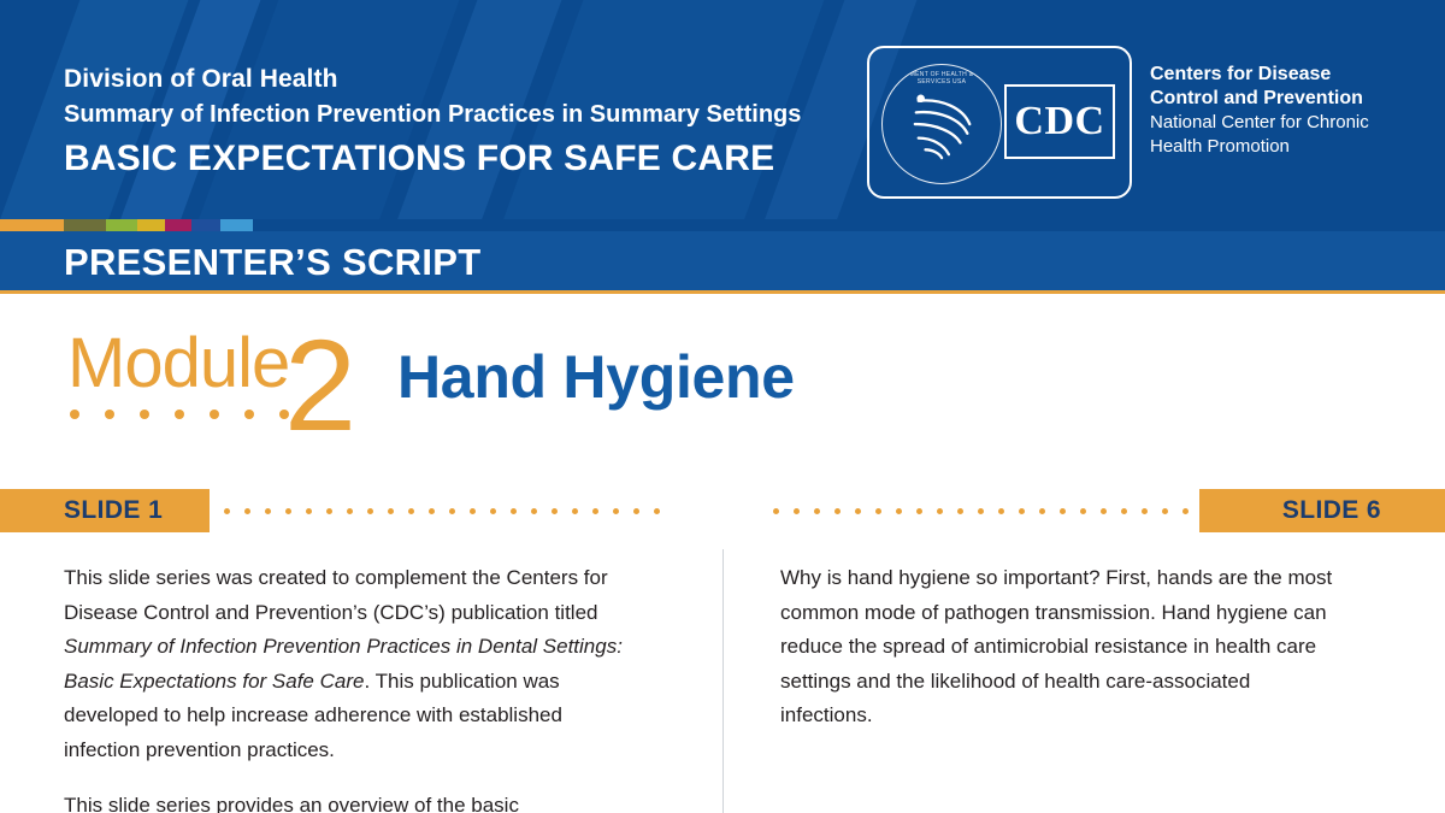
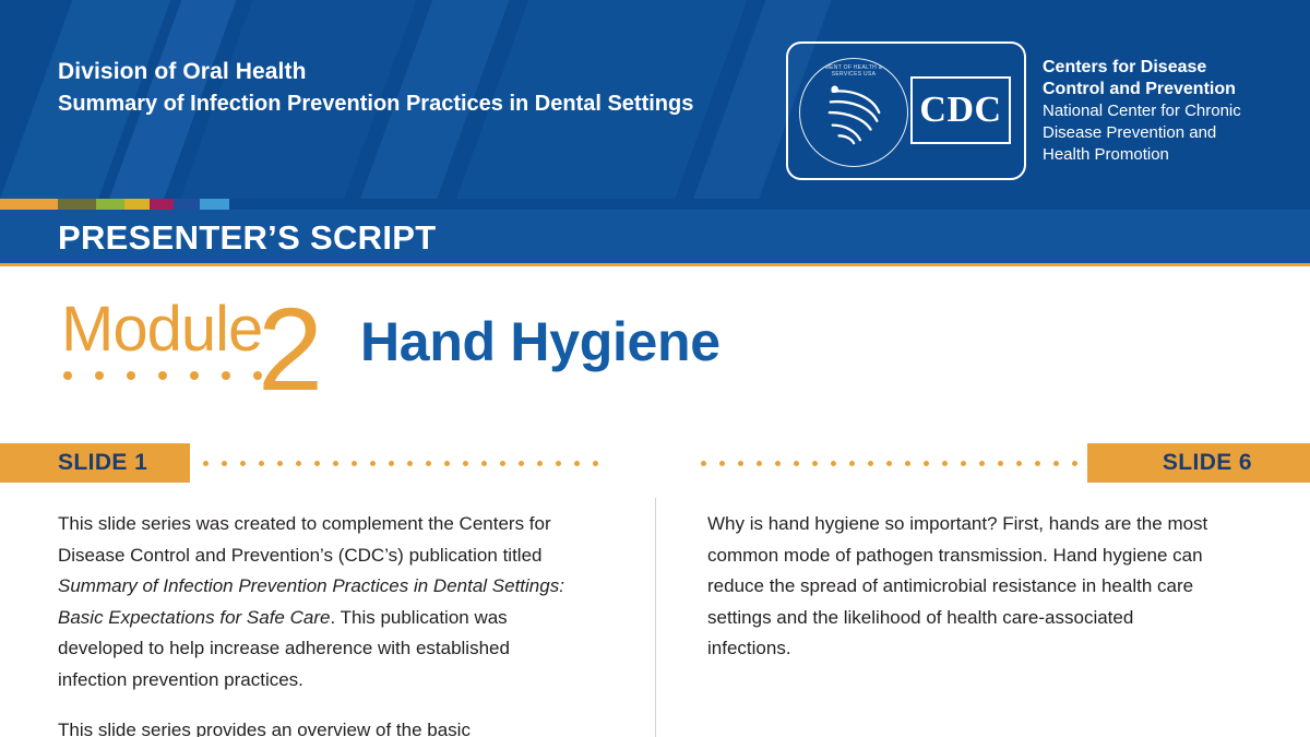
  Division of Oral Health
- Summary of Infection Prevention Practices in Summary Settings
+ Summary of Infection Prevention Practices in Dental Settings
- BASIC EXPECTATIONS FOR SAFE CARE
  CDC
  Centers for Disease
  Control and Prevention
  National Center for Chronic
+ Disease Prevention and
  Health Promotion
  PRESENTER’S SCRIPT
  Module
  2
  Hand Hygiene
  SLIDE 1
  SLIDE 6
  This slide series was created to complement the Centers for Disease Control and Prevention’s (CDC’s) publication titled Summary of Infection Prevention Practices in Dental Settings: Basic Expectations for Safe Care. This publication was developed to help increase adherence with established infection prevention practices.
  This slide series provides an overview of the basic
  Why is hand hygiene so important? First, hands are the most common mode of pathogen transmission. Hand hygiene can reduce the spread of antimicrobial resistance in health care settings and the likelihood of health care-associated infections.
